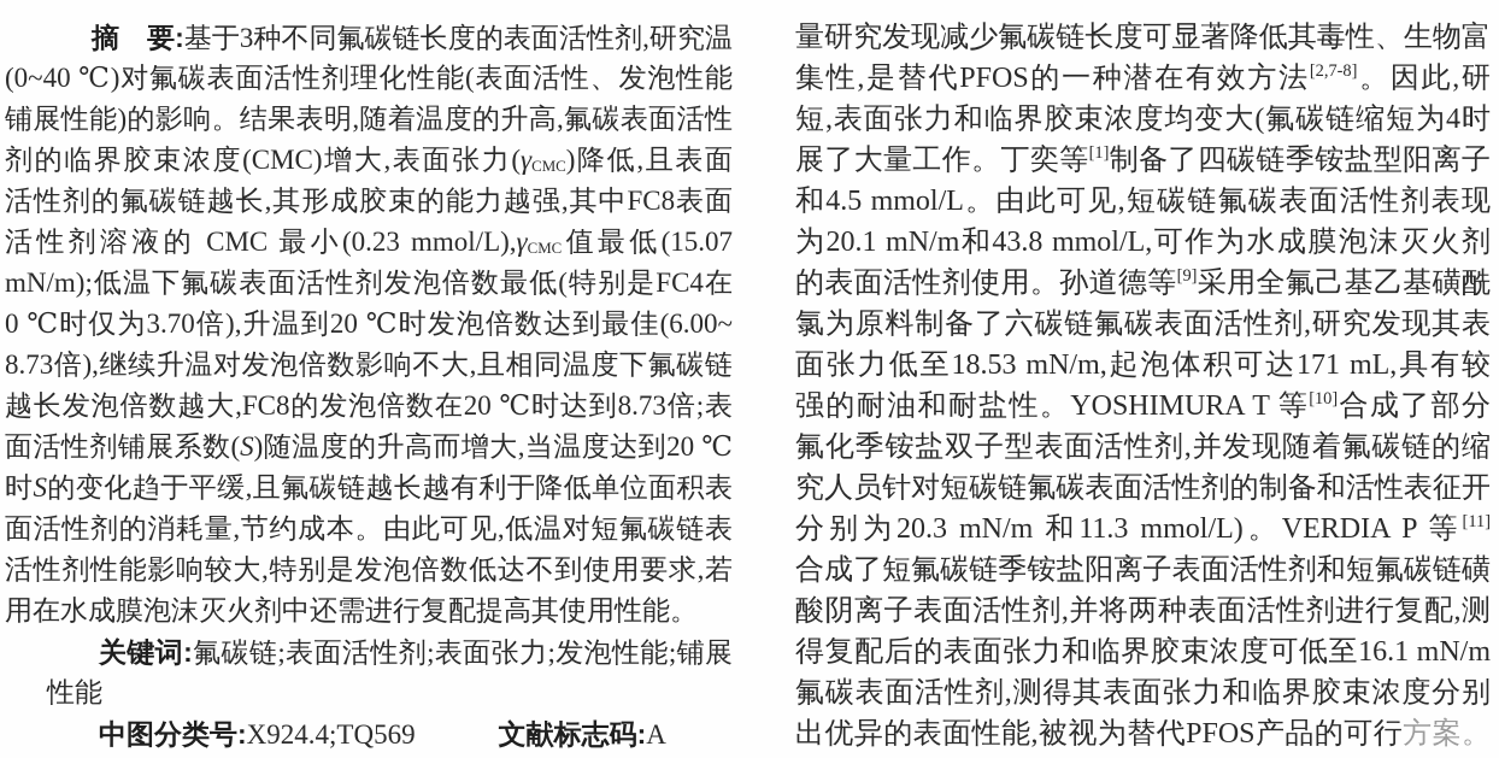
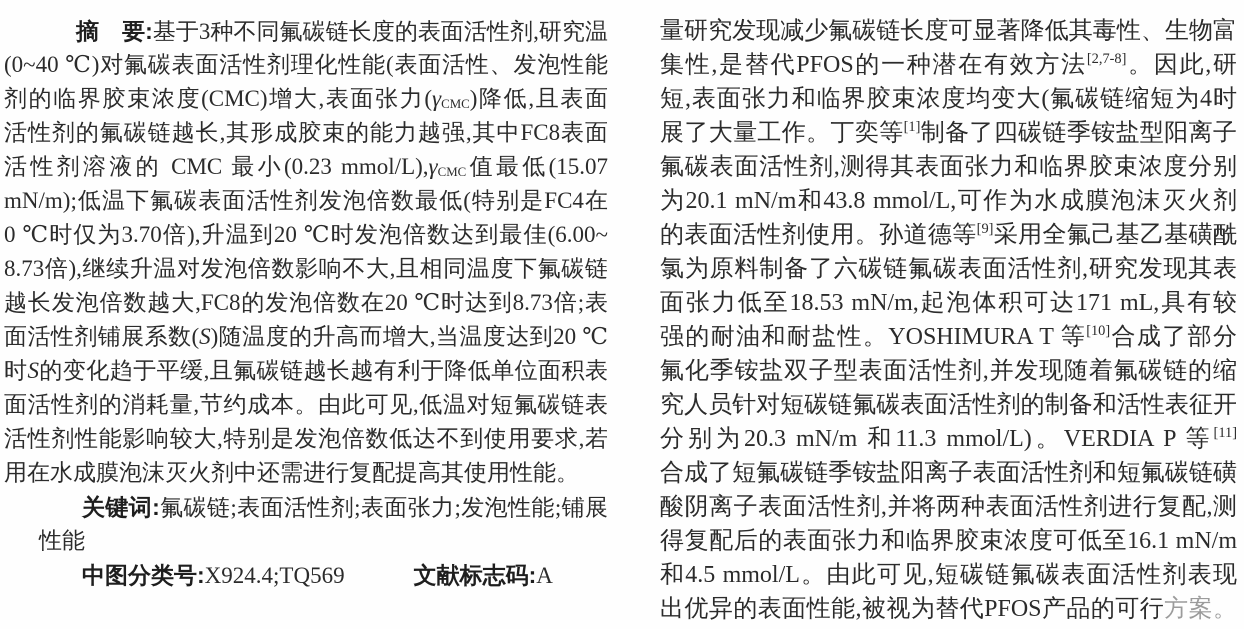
  摘 要:基于3种不同氟碳链长度的表面活性剂,研究温
  (0~40 ℃)对氟碳表面活性剂理化性能(表面活性、发泡性能
- 铺展性能)的影响。结果表明,随着温度的升高,氟碳表面活性
  剂的临界胶束浓度(CMC)增大,表面张力(γCMC)降低,且表面
  活性剂的氟碳链越长,其形成胶束的能力越强,其中FC8表面
  活性剂溶液的 CMC 最小(0.23 mmol/L),γCMC值最低(15.07
  mN/m);低温下氟碳表面活性剂发泡倍数最低(特别是FC4在
  0 ℃时仅为3.70倍),升温到20 ℃时发泡倍数达到最佳(6.00~
  8.73倍),继续升温对发泡倍数影响不大,且相同温度下氟碳链
  越长发泡倍数越大,FC8的发泡倍数在20 ℃时达到8.73倍;表
  面活性剂铺展系数(S)随温度的升高而增大,当温度达到20 ℃
  时S的变化趋于平缓,且氟碳链越长越有利于降低单位面积表
  面活性剂的消耗量,节约成本。由此可见,低温对短氟碳链表
  活性剂性能影响较大,特别是发泡倍数低达不到使用要求,若
  用在水成膜泡沫灭火剂中还需进行复配提高其使用性能。
  关键词:氟碳链;表面活性剂;表面张力;发泡性能;铺展
  性能
  中图分类号:X924.4;TQ569 文献标志码:A
  量研究发现减少氟碳链长度可显著降低其毒性、生物富
  集性,是替代PFOS的一种潜在有效方法[2,7-8]。因此,研
  短,表面张力和临界胶束浓度均变大(氟碳链缩短为4时
  展了大量工作。丁奕等[1]制备了四碳链季铵盐型阳离子
- 和4.5 mmol/L。由此可见,短碳链氟碳表面活性剂表现
+ 氟碳表面活性剂,测得其表面张力和临界胶束浓度分别
  为20.1 mN/m和43.8 mmol/L,可作为水成膜泡沫灭火剂
  的表面活性剂使用。孙道德等[9]采用全氟己基乙基磺酰
  氯为原料制备了六碳链氟碳表面活性剂,研究发现其表
  面张力低至18.53 mN/m,起泡体积可达171 mL,具有较
  强的耐油和耐盐性。YOSHIMURA T 等[10]合成了部分
  氟化季铵盐双子型表面活性剂,并发现随着氟碳链的缩
  究人员针对短碳链氟碳表面活性剂的制备和活性表征开
  分别为20.3 mN/m 和11.3 mmol/L)。VERDIA P 等[11]
  合成了短氟碳链季铵盐阳离子表面活性剂和短氟碳链磺
  酸阴离子表面活性剂,并将两种表面活性剂进行复配,测
  得复配后的表面张力和临界胶束浓度可低至16.1 mN/m
- 氟碳表面活性剂,测得其表面张力和临界胶束浓度分别
+ 和4.5 mmol/L。由此可见,短碳链氟碳表面活性剂表现
  出优异的表面性能,被视为替代PFOS产品的可行方案。
